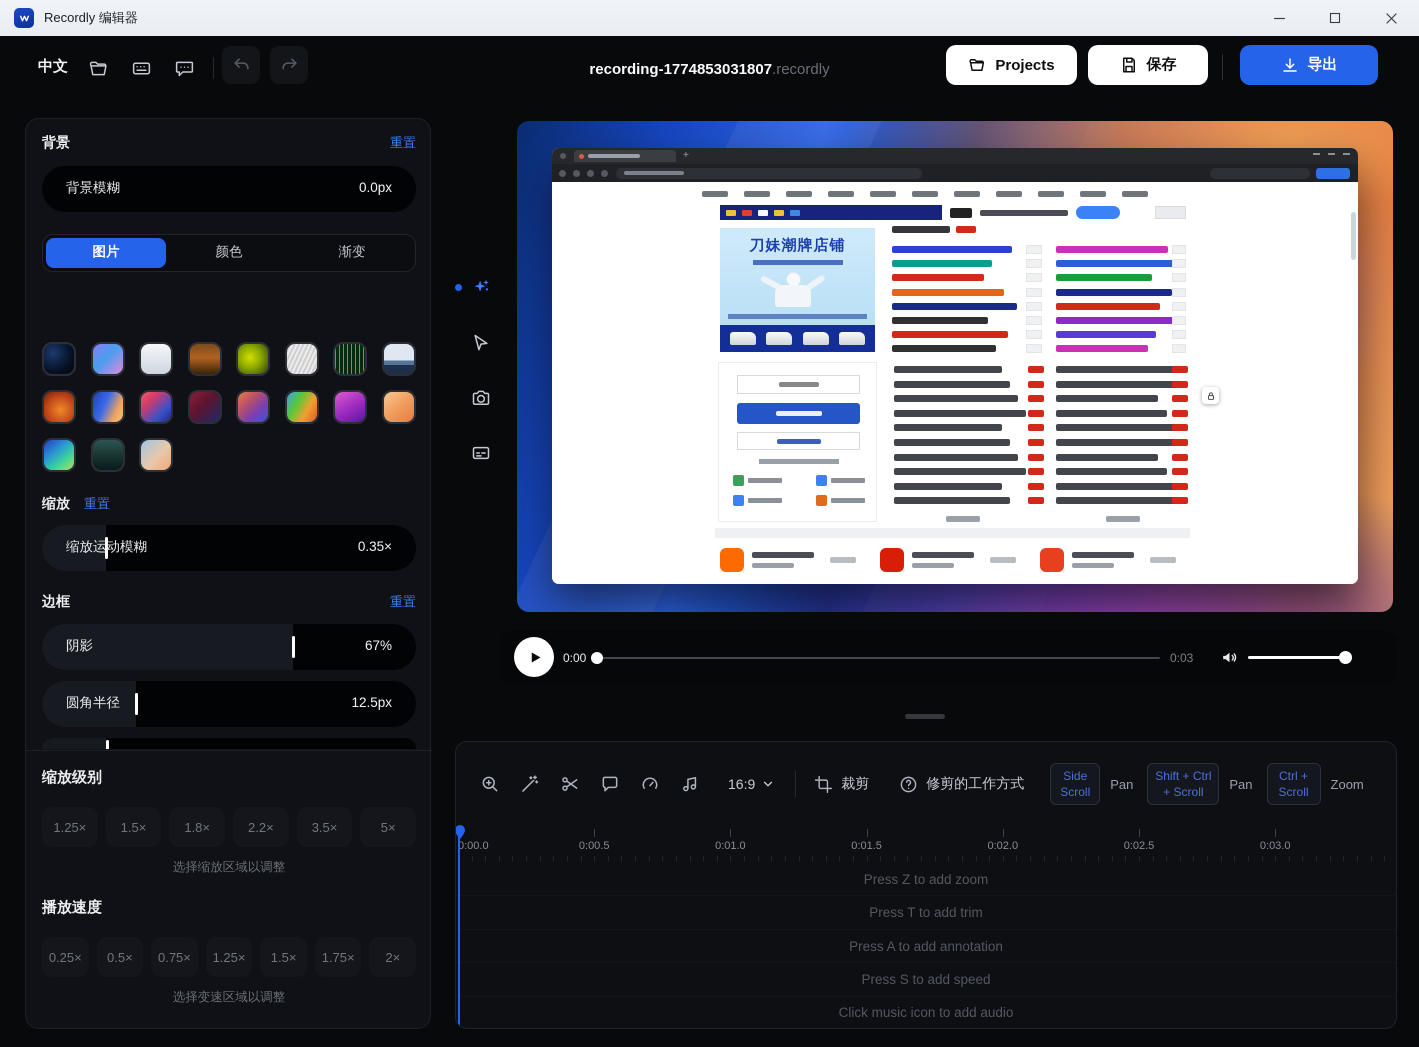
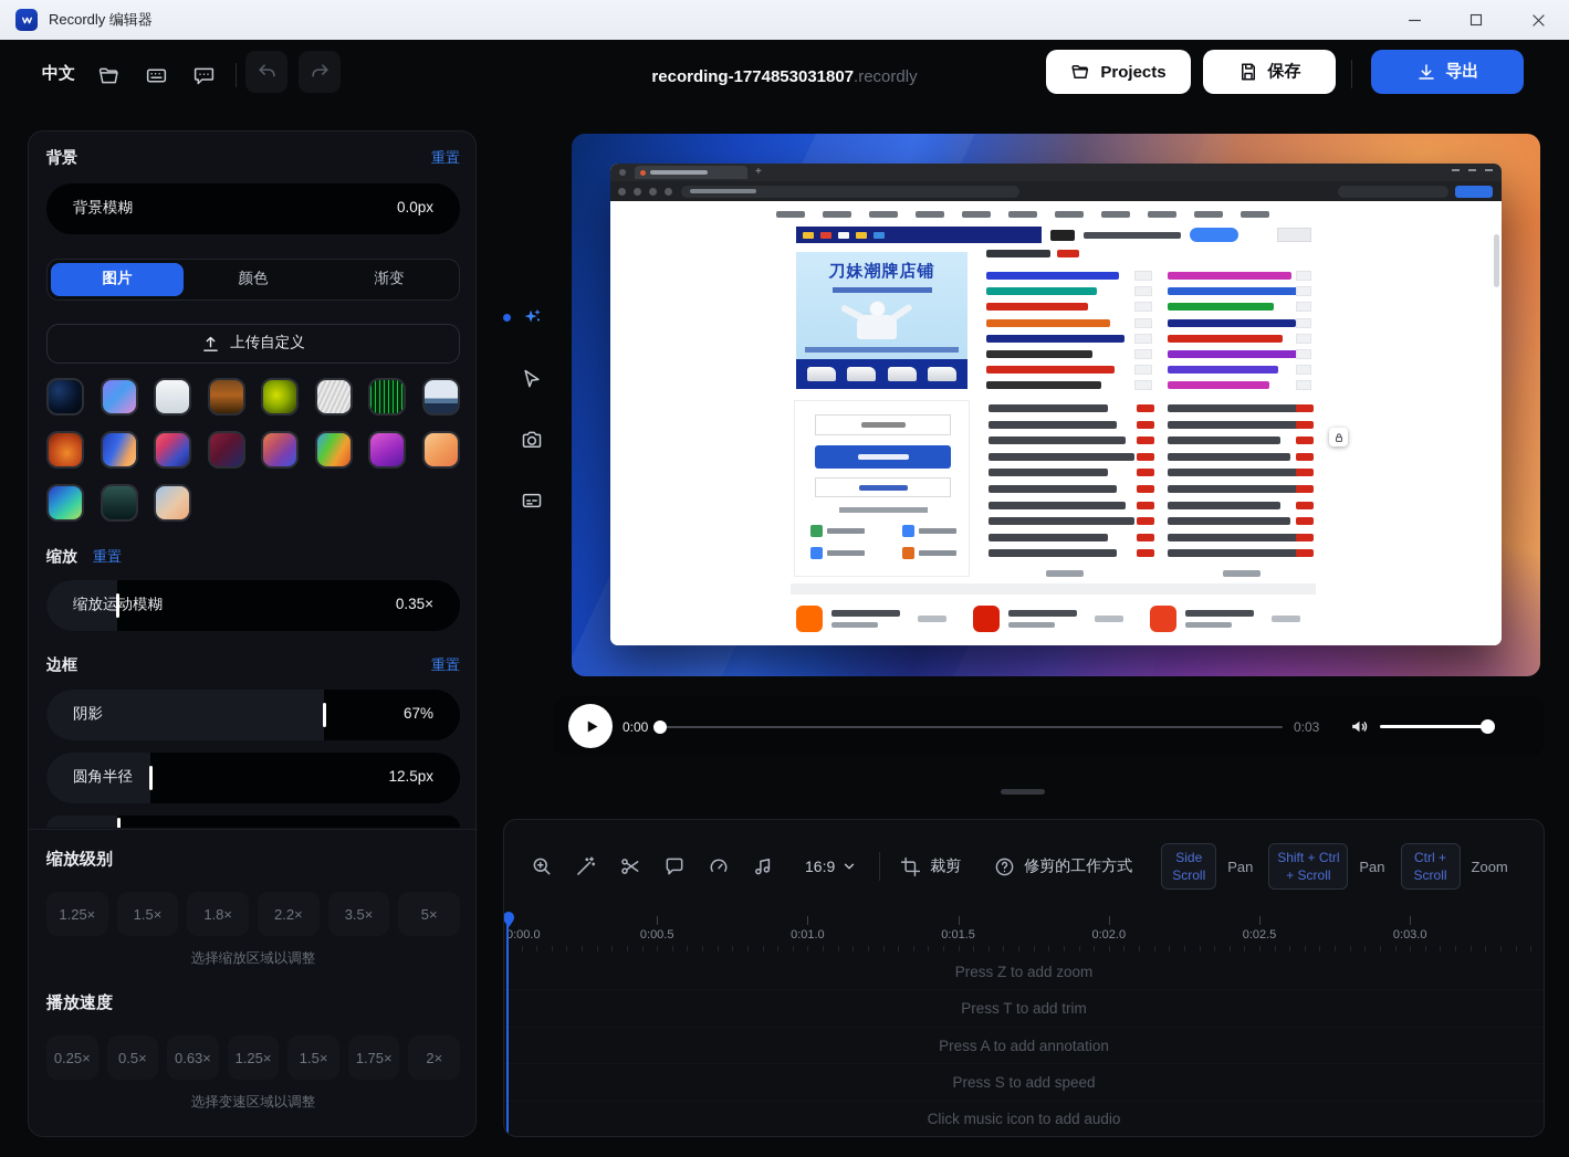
  Recordly 编辑器
  中文
  recording-1774853031807.recordly
  Projects
  保存
  导出
  背景
  重置
  背景模糊
  0.0px
  图片
  颜色
  渐变
+ 上传自定义
  缩放
  重置
  缩放运动模糊
  0.35×
  边框
  重置
  阴影
  67%
  圆角半径
  12.5px
  缩放级别
  1.25×
  1.5×
  1.8×
  2.2×
  3.5×
  5×
  选择缩放区域以调整
  播放速度
  0.25×
  0.5×
- 0.75×
+ 0.63×
  1.25×
  1.5×
  1.75×
  2×
  选择变速区域以调整
  +
  刀妹潮牌店铺
  0:00
  0:03
  16:9
  裁剪
  修剪的工作方式
  Side Scroll
  Pan
  Shift + Ctrl + Scroll
  Pan
  Ctrl + Scroll
  Zoom
  0:00.0
  0:00.5
  0:01.0
  0:01.5
  0:02.0
  0:02.5
  0:03.0
  Press Z to add zoom
  Press T to add trim
  Press A to add annotation
  Press S to add speed
  Click music icon to add audio
